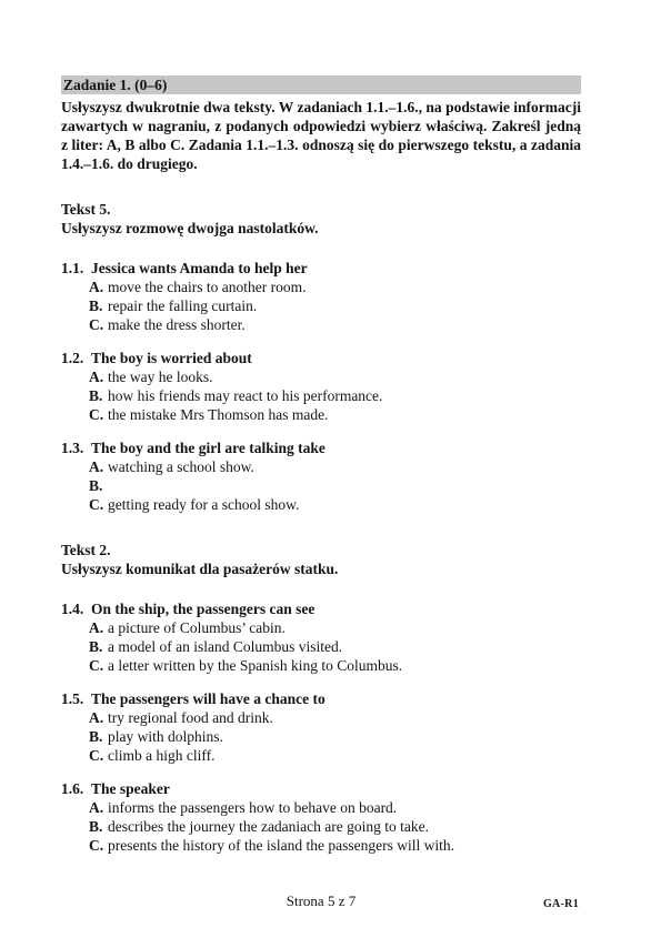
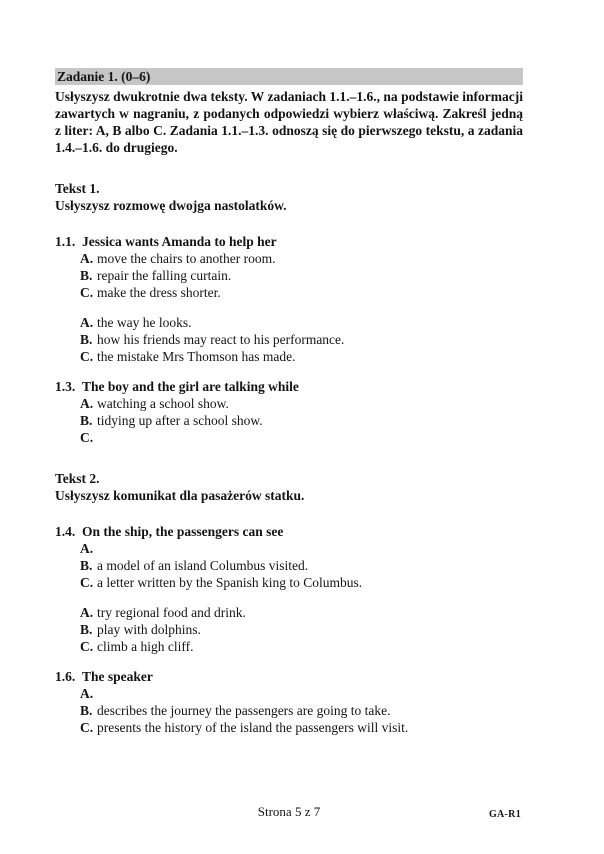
  Zadanie 1. (0–6)
  Usłyszysz dwukrotnie dwa teksty. W zadaniach 1.1.–1.6., na podstawie informacji zawartych w nagraniu, z podanych odpowiedzi wybierz właściwą. Zakreśl jedną z liter: A, B albo C. Zadania 1.1.–1.3. odnoszą się do pierwszego tekstu, a zadania 1.4.–1.6. do drugiego.
- Tekst 5.
+ Tekst 1.
  Usłyszysz rozmowę dwojga nastolatków.
  1.1.
  Jessica wants Amanda to help her
  A.
  move the chairs to another room.
  B.
  repair the falling curtain.
  C.
  make the dress shorter.
- 1.2.
- The boy is worried about
  A.
  the way he looks.
  B.
  how his friends may react to his performance.
  C.
  the mistake Mrs Thomson has made.
  1.3.
- The boy and the girl are talking take
+ The boy and the girl are talking while
  A.
  watching a school show.
  B.
+ tidying up after a school show.
  C.
- getting ready for a school show.
  Tekst 2.
  Usłyszysz komunikat dla pasażerów statku.
  1.4.
  On the ship, the passengers can see
  A.
- a picture of Columbus’ cabin.
  B.
  a model of an island Columbus visited.
  C.
  a letter written by the Spanish king to Columbus.
- 1.5.
- The passengers will have a chance to
  A.
  try regional food and drink.
  B.
  play with dolphins.
  C.
  climb a high cliff.
  1.6.
  The speaker
  A.
- informs the passengers how to behave on board.
  B.
- describes the journey the zadaniach are going to take.
+ describes the journey the passengers are going to take.
  C.
- presents the history of the island the passengers will with.
+ presents the history of the island the passengers will visit.
  Strona 5 z 7
  GA-R1
